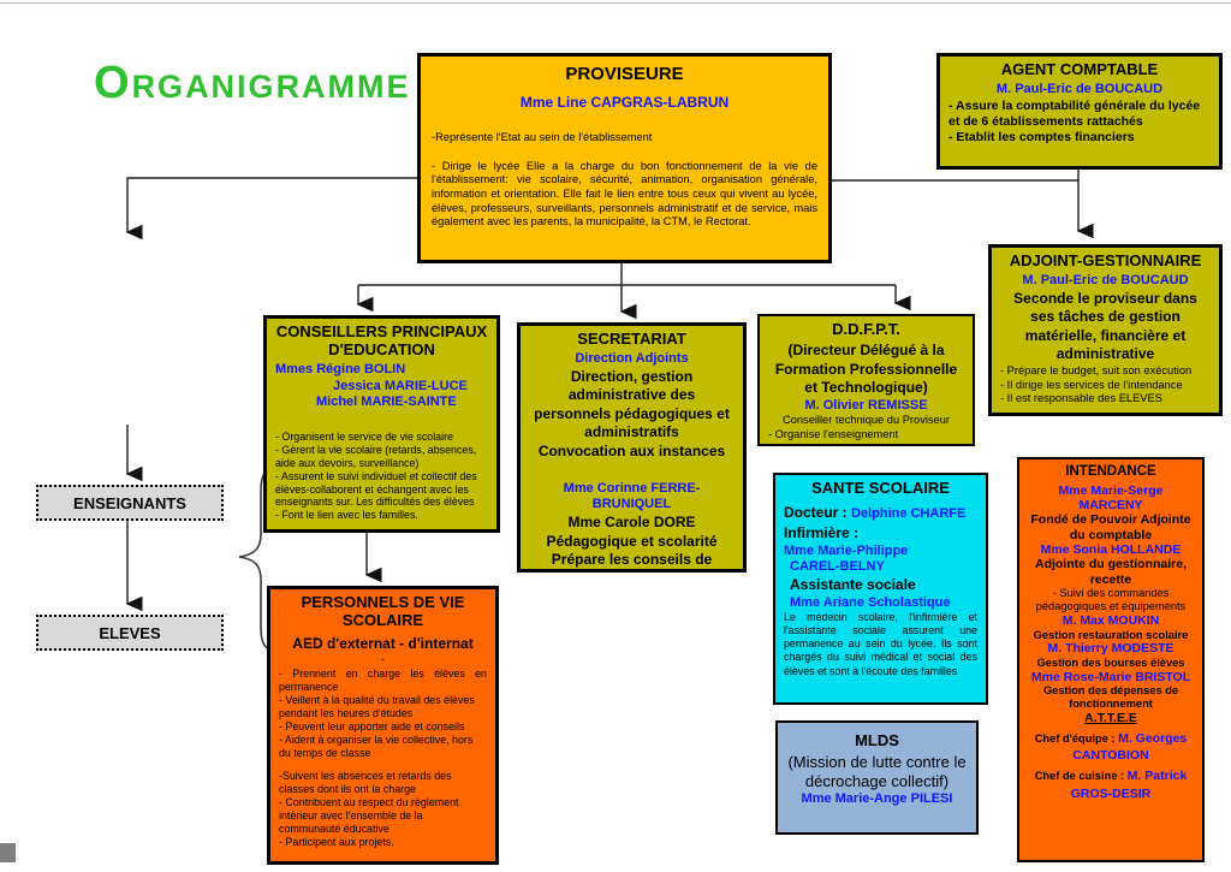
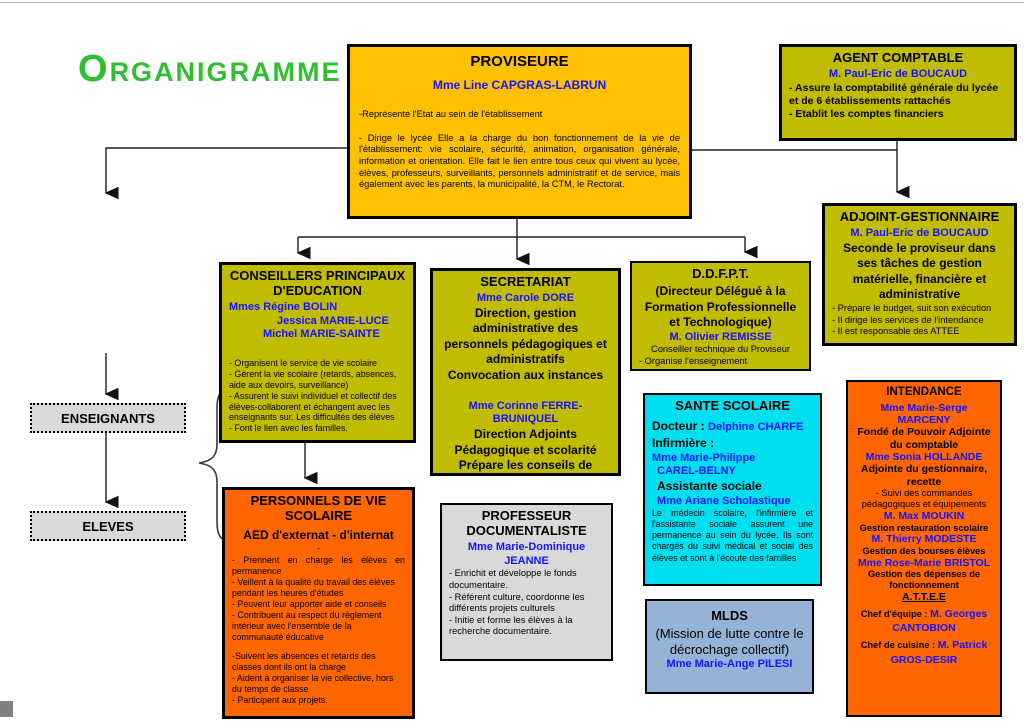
  ORGANIGRAMME
  PROVISEURE
  Mme Line CAPGRAS-LABRUN
  -Représente l'Etat au sein de l'établissement
  - Dirige le lycée Elle a la charge du bon fonctionnement de la vie de l'établissement: vie scolaire, sécurité, animation, organisation générale, information et orientation. Elle fait le lien entre tous ceux qui vivent au lycée, élèves, professeurs, surveillants, personnels administratif et de service, mais également avec les parents, la municipalité, la CTM, le Rectorat.
  AGENT COMPTABLE
  M. Paul-Eric de BOUCAUD
  - Assure la comptabilité générale du lycée et de 6 établissements rattachés
  - Etablit les comptes financiers
  ADJOINT-GESTIONNAIRE
  M. Paul-Eric de BOUCAUD
  Seconde le proviseur dans ses tâches de gestion matérielle, financière et administrative
  - Prépare le budget, suit son exécution
  - Il dirige les services de l'intendance
- - Il est responsable des ELEVES
+ - Il est responsable des ATTEE
  CONSEILLERS PRINCIPAUX D'EDUCATION
  Mmes Régine BOLIN
  Jessica MARIE-LUCE
  Michel MARIE-SAINTE
  - Organisent le service de vie scolaire
  - Gèrent la vie scolaire (retards, absences, aide aux devoirs, surveillance)
  - Assurent le suivi individuel et collectif des élèves-collaborent et échangent avec les enseignants sur. Les difficultés des élèves
  - Font le lien avec les familles.
  SECRETARIAT
- Direction Adjoints
+ Mme Carole DORE
  Direction, gestion administrative des personnels pédagogiques et administratifs
  Convocation aux instances
  Mme Corinne FERRE-BRUNIQUEL
- Mme Carole DORE
+ Direction Adjoints
  Pédagogique et scolarité
  D.D.F.P.T.
  (Directeur Délégué à la Formation Professionnelle et Technologique)
  M. Olivier REMISSE
  Conseiller technique du Proviseur
  ENSEIGNANTS
  ELEVES
  PERSONNELS DE VIE SCOLAIRE
  AED d'externat - d'internat
  -
  - Prennent en charge les élèves en permanence
  - Veillent à la qualité du travail des élèves pendant les heures d'études
  - Peuvent leur apporter aide et conseils
- - Aident à organiser la vie collective, hors du temps de classe
+ - Contribuent au respect du règlement intérieur avec l'ensemble de la communauté éducative
  -Suivent les absences et retards des classes dont ils ont la charge
- - Contribuent au respect du règlement intérieur avec l'ensemble de la communauté éducative
+ - Aident à organiser la vie collective, hors du temps de classe
  - Participent aux projets.
+ PROFESSEUR DOCUMENTALISTE
+ Mme Marie-Dominique JEANNE
+ - Enrichit et développe le fonds documentaire.
+ - Référent culture, coordonne les différents projets culturels
+ - Initie et forme les élèves à la recherche documentaire.
  SANTE SCOLAIRE
  Docteur : Delphine CHARFE
  Infirmière :
  Mme Marie-Philippe
  CAREL-BELNY
  Assistante sociale
  Mme Ariane Scholastique
  Le médecin scolaire, l'infirmière et l'assistante sociale assurent une permanence au sein du lycée. Ils sont chargés du suivi médical et social des élèves et sont à l'écoute des familles
  MLDS
  (Mission de lutte contre le décrochage collectif)
  Mme Marie-Ange PILESI
  INTENDANCE
  Mme Marie-Serge
  MARCENY
  Fondé de Pouvoir Adjointe
  du comptable
  Mme Sonia HOLLANDE
  Adjointe du gestionnaire,
  recette
  - Suivi des commandes
  pédagogiques et équipements
  M. Max MOUKIN
  Gestion restauration scolaire
  M. Thierry MODESTE
  Gestion des bourses élèves
  Mme Rose-Marie BRISTOL
  Gestion des dépenses de
  fonctionnement
  A.T.T.E.E
  Chef d'équipe : M. Georges
  CANTOBION
  Chef de cuisine : M. Patrick
  GROS-DESIR
